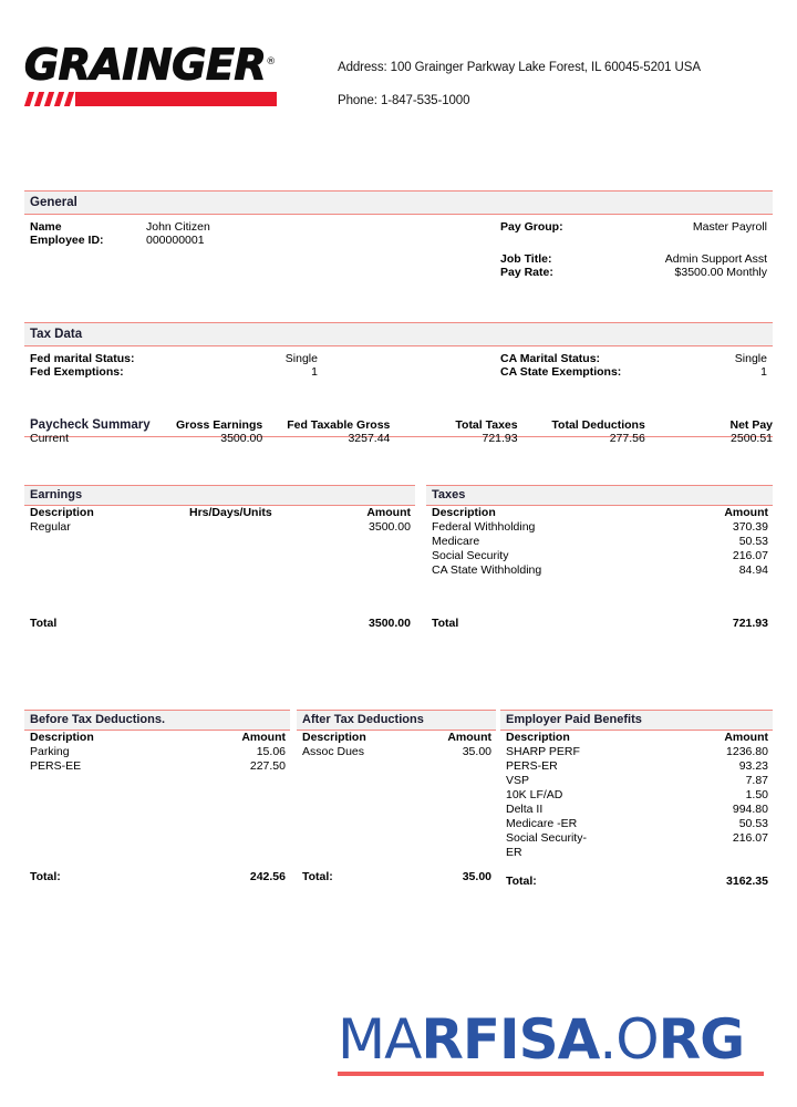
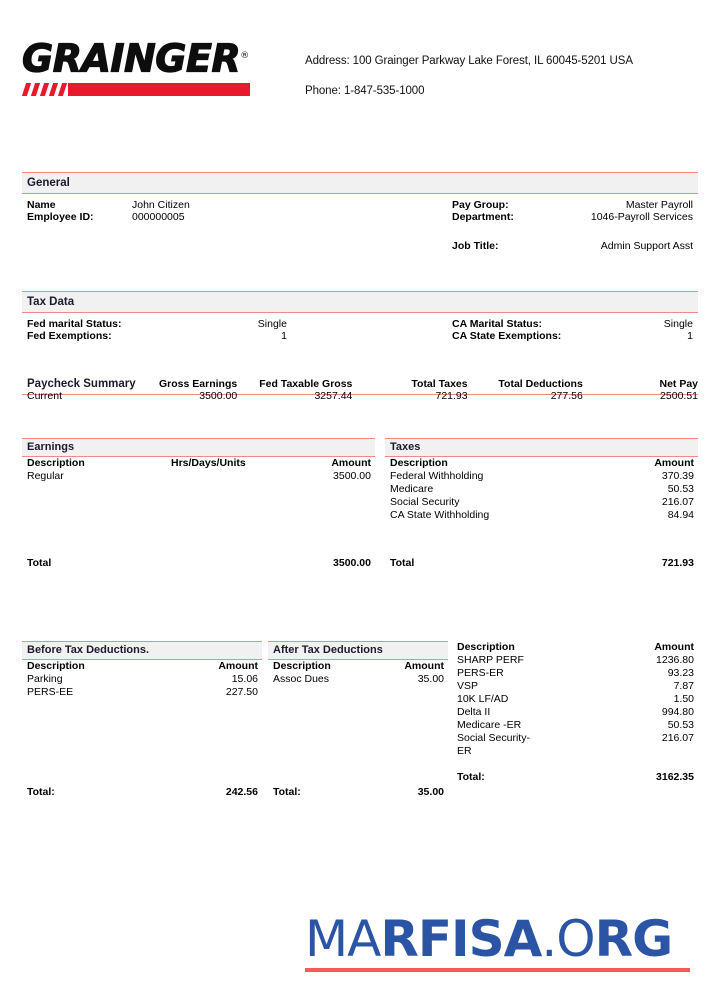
  GRAINGER®
  Address: 100 Grainger Parkway Lake Forest, IL 60045-5201 USA
  Phone: 1-847-535-1000
  General
  Name
  John Citizen
  Employee ID:
- 000000001
+ 000000005
  Pay Group:
  Master Payroll
+ Department:
+ 1046-Payroll Services
  Job Title:
  Admin Support Asst
- Pay Rate:
- $3500.00 Monthly
  Tax Data
  Fed marital Status:
  Single
  Fed Exemptions:
  1
  CA Marital Status:
  Single
  CA State Exemptions:
  1
  Paycheck Summary
  Gross Earnings
  Fed Taxable Gross
  Total Taxes
  Total Deductions
  Net Pay
  Current
  3500.00
  3257.44
  721.93
  277.56
  2500.51
  Earnings
  Description
  Hrs/Days/Units
  Amount
  Regular
  3500.00
  Total
  3500.00
  Taxes
  Description
  Amount
  Federal Withholding
  370.39
  Medicare
  50.53
  Social Security
  216.07
  CA State Withholding
  84.94
  Total
  721.93
  Before Tax Deductions.
  Description
  Amount
  Parking
  15.06
  PERS-EE
  227.50
  Total:
  242.56
  After Tax Deductions
  Description
  Amount
  Assoc Dues
  35.00
  Total:
  35.00
- Employer Paid Benefits
  Description
  Amount
  SHARP PERF
  1236.80
  PERS-ER
  93.23
  VSP
  7.87
  10K LF/AD
  1.50
  Delta II
  994.80
  Medicare -ER
  50.53
  Social Security-
  ER
  216.07
  Total:
  3162.35
  MARFISA.ORG
